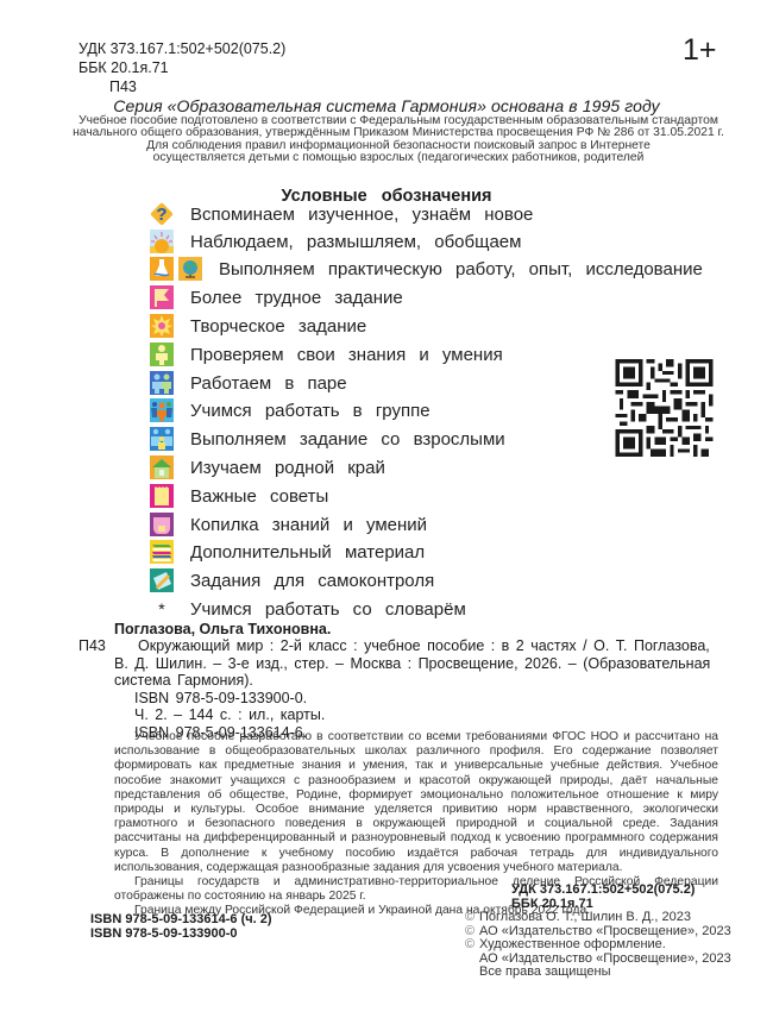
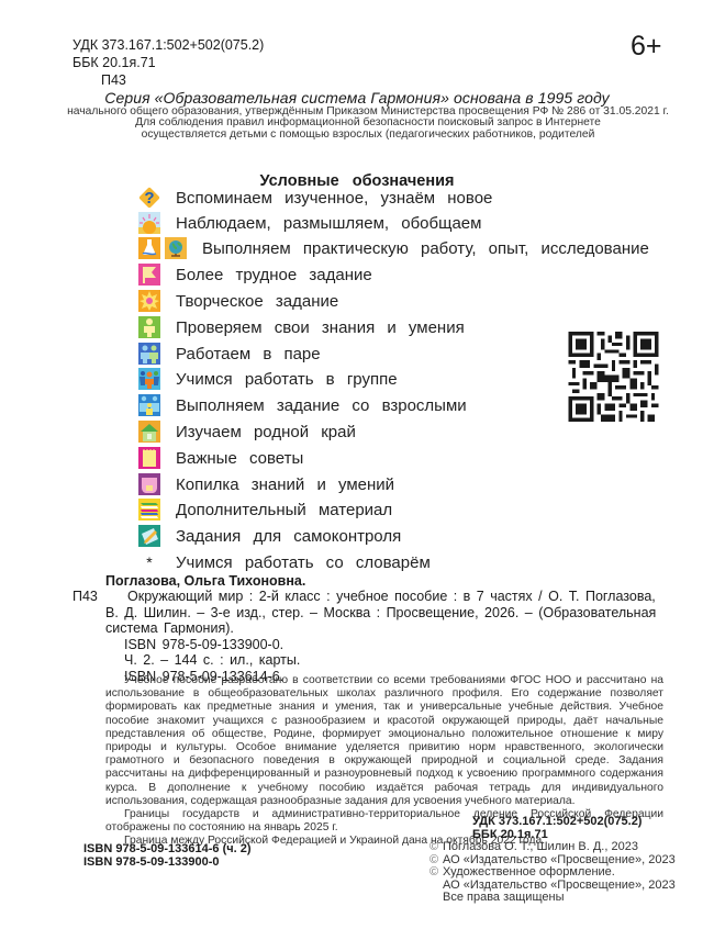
  УДК 373.167.1:502+502(075.2)
  ББК 20.1я.71
  П43
- 1+
+ 6+
  Серия «Образовательная система Гармония» основана в 1995 году
- Учебное пособие подготовлено в соответствии с Федеральным государственным образовательным стандартом
  начального общего образования, утверждённым Приказом Министерства просвещения РФ № 286 от 31.05.2021 г.
  Для соблюдения правил информационной безопасности поисковый запрос в Интернете
  осуществляется детьми с помощью взрослых (педагогических работников, родителей
  Условные обозначения
  ?
  Вспоминаем изученное, узнаём новое
  Наблюдаем, размышляем, обобщаем
  Выполняем практическую работу, опыт, исследование
  Более трудное задание
  Творческое задание
  Проверяем свои знания и умения
  Работаем в паре
  Учимся работать в группе
  Выполняем задание со взрослыми
  Изучаем родной край
  Важные советы
  Копилка знаний и умений
  Дополнительный материал
  Задания для самоконтроля
  *
  Учимся работать со словарём
  Поглазова, Ольга Тихоновна.
  П43
- Окружающий мир : 2-й класс : учебное пособие : в 2 частях / О. Т. Поглазова,
+ Окружающий мир : 2-й класс : учебное пособие : в 7 частях / О. Т. Поглазова,
  В. Д. Шилин. – 3-е изд., стер. – Москва : Просвещение, 2026. – (Образовательная
  система Гармония).
  ISBN 978-5-09-133900-0.
  Ч. 2. – 144 с. : ил., карты.
  ISBN 978-5-09-133614-6.
  Учебное пособие разработано в соответствии со всеми требованиями ФГОС НОО и рассчитано на использование в общеобразовательных школах различного профиля. Его содержание позволяет формировать как предметные знания и умения, так и универсальные учебные действия. Учебное пособие знакомит учащихся с разнообразием и красотой окружающей природы, даёт начальные представления об обществе, Родине, формирует эмоционально положительное отношение к миру природы и культуры. Особое внимание уделяется привитию норм нравственного, экологически грамотного и безопасного поведения в окружающей природной и социальной среде. Задания рассчитаны на дифференцированный и разноуровневый подход к усвоению программного содержания курса. В дополнение к учебному пособию издаётся рабочая тетрадь для индивидуального использования, содержащая разнообразные задания для усвоения учебного материала.
  Границы государств и административно-территориальное деление Российской Федерации отображены по состоянию на январь 2025 г.
  Граница между Российской Федерацией и Украиной дана на октябрь 2022 года.
  УДК 373.167.1:502+502(075.2)
  ББК 20.1я.71
  ISBN 978-5-09-133614-6 (ч. 2)
  ISBN 978-5-09-133900-0
  ©
  Поглазова О. Т., Шилин В. Д., 2023
  ©
  АО «Издательство «Просвещение», 2023
  ©
  Художественное оформление.
  АО «Издательство «Просвещение», 2023
  Все права защищены
